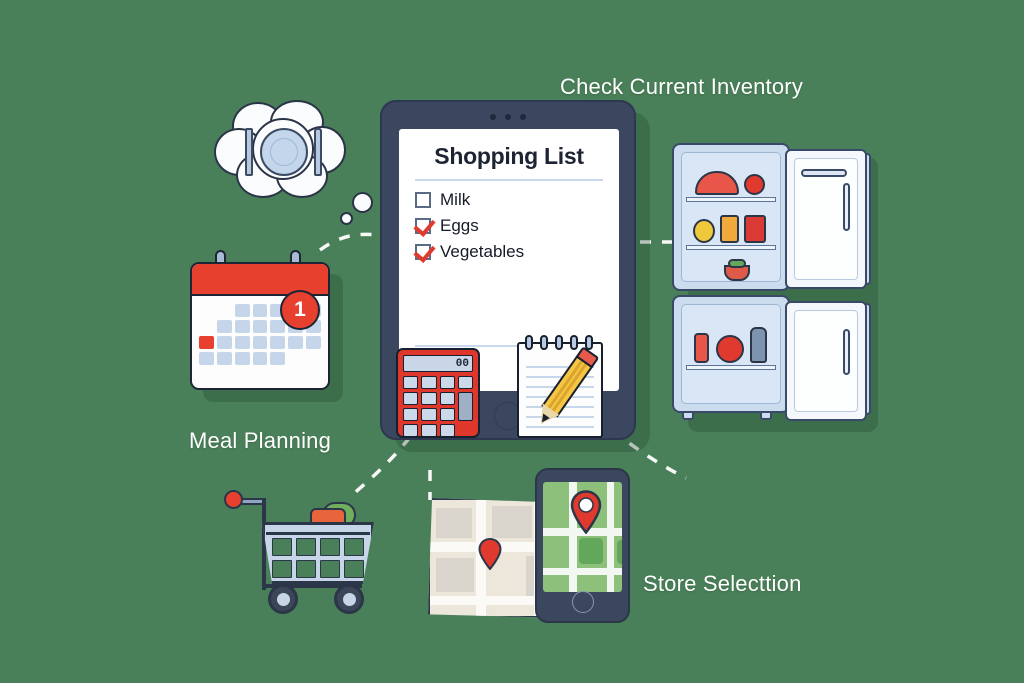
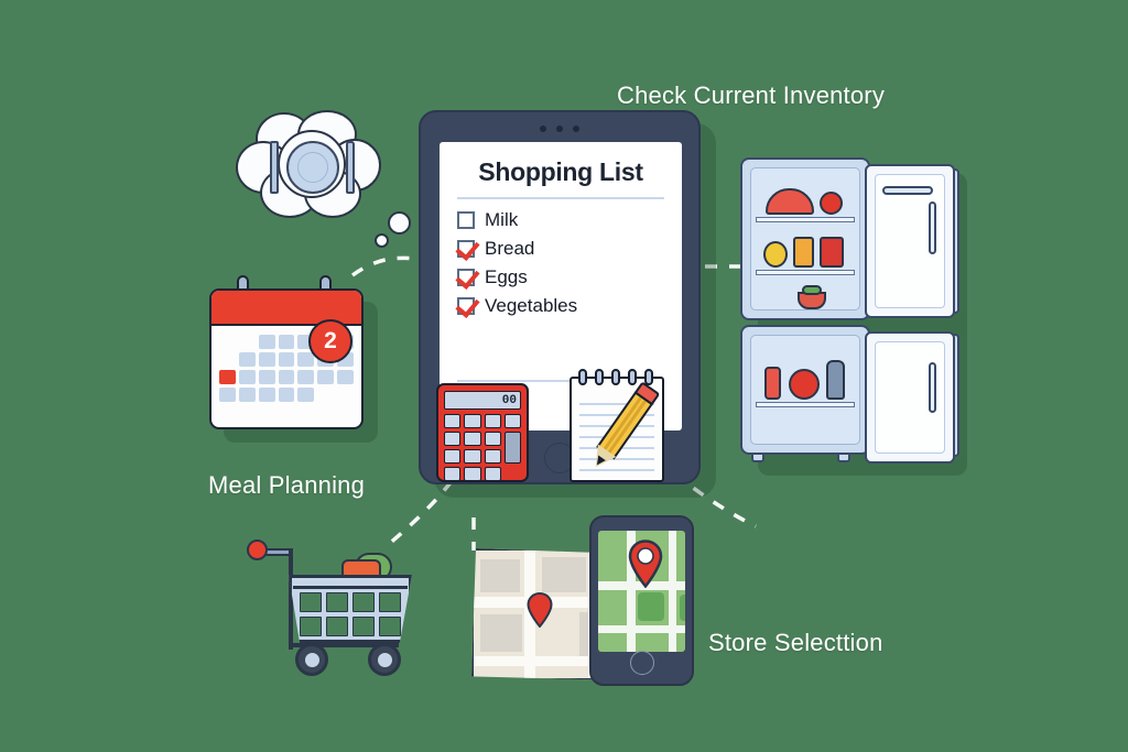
  Check Current Inventory
  Meal Planning
  Store Selecttion
- 1
+ 2
  Shopping List
  Milk
+ Bread
  Eggs
  Vegetables
  00
